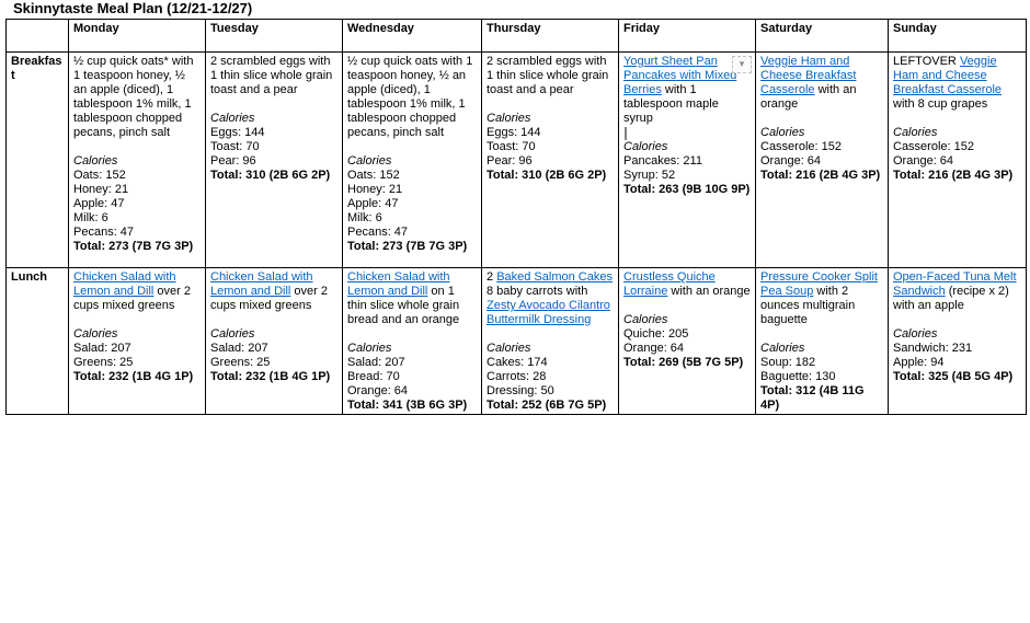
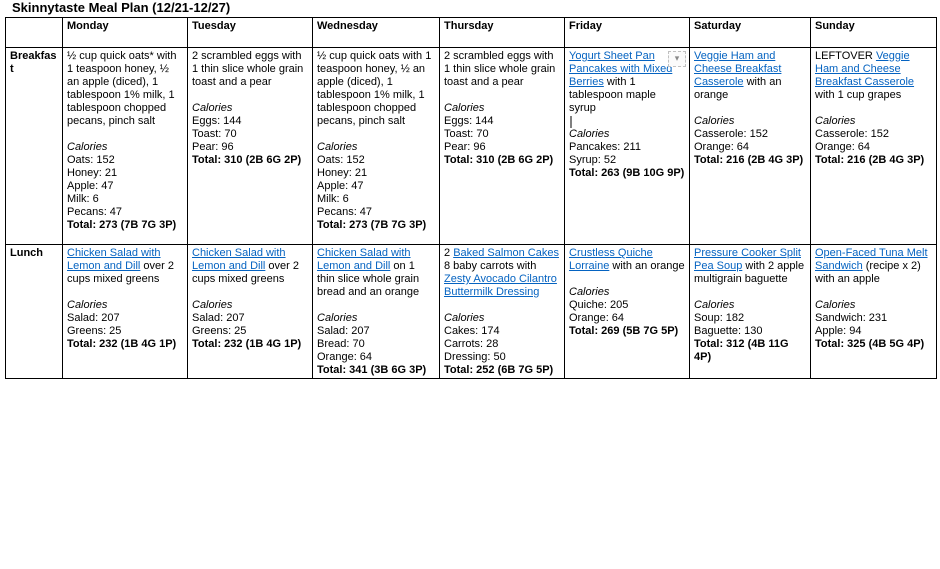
  Skinnytaste Meal Plan (12/21-12/27)
  	Monday	Tuesday	Wednesday	Thursday	Friday	Saturday	Sunday
- Breakfast	½ cup quick oats* with 1 teaspoon honey, ½ an apple (diced), 1 tablespoon 1% milk, 1 tablespoon chopped pecans, pinch saltCaloriesOats: 152Honey: 21Apple: 47Milk: 6Pecans: 47Total: 273 (7B 7G 3P)	2 scrambled eggs with 1 thin slice whole grain toast and a pearCaloriesEggs: 144Toast: 70Pear: 96Total: 310 (2B 6G 2P)	½ cup quick oats with 1 teaspoon honey, ½ an apple (diced), 1 tablespoon 1% milk, 1 tablespoon chopped pecans, pinch saltCaloriesOats: 152Honey: 21Apple: 47Milk: 6Pecans: 47Total: 273 (7B 7G 3P)	2 scrambled eggs with 1 thin slice whole grain toast and a pearCaloriesEggs: 144Toast: 70Pear: 96Total: 310 (2B 6G 2P)	Yogurt Sheet Pan Pancakes with Mixed Berries with 1 tablespoon maple syrupCaloriesPancakes: 211Syrup: 52Total: 263 (9B 10G 9P)▾	Veggie Ham and Cheese Breakfast Casserole with an orangeCaloriesCasserole: 152Orange: 64Total: 216 (2B 4G 3P)	LEFTOVER Veggie Ham and Cheese Breakfast Casserole with 8 cup grapesCaloriesCasserole: 152Orange: 64Total: 216 (2B 4G 3P)
+ Breakfast	½ cup quick oats* with 1 teaspoon honey, ½ an apple (diced), 1 tablespoon 1% milk, 1 tablespoon chopped pecans, pinch saltCaloriesOats: 152Honey: 21Apple: 47Milk: 6Pecans: 47Total: 273 (7B 7G 3P)	2 scrambled eggs with 1 thin slice whole grain toast and a pearCaloriesEggs: 144Toast: 70Pear: 96Total: 310 (2B 6G 2P)	½ cup quick oats with 1 teaspoon honey, ½ an apple (diced), 1 tablespoon 1% milk, 1 tablespoon chopped pecans, pinch saltCaloriesOats: 152Honey: 21Apple: 47Milk: 6Pecans: 47Total: 273 (7B 7G 3P)	2 scrambled eggs with 1 thin slice whole grain toast and a pearCaloriesEggs: 144Toast: 70Pear: 96Total: 310 (2B 6G 2P)	Yogurt Sheet Pan Pancakes with Mixed Berries with 1 tablespoon maple syrupCaloriesPancakes: 211Syrup: 52Total: 263 (9B 10G 9P)▾	Veggie Ham and Cheese Breakfast Casserole with an orangeCaloriesCasserole: 152Orange: 64Total: 216 (2B 4G 3P)	LEFTOVER Veggie Ham and Cheese Breakfast Casserole with 1 cup grapesCaloriesCasserole: 152Orange: 64Total: 216 (2B 4G 3P)
- Lunch	Chicken Salad with Lemon and Dill over 2 cups mixed greensCaloriesSalad: 207Greens: 25Total: 232 (1B 4G 1P)	Chicken Salad with Lemon and Dill over 2 cups mixed greensCaloriesSalad: 207Greens: 25Total: 232 (1B 4G 1P)	Chicken Salad with Lemon and Dill on 1 thin slice whole grain bread and an orangeCaloriesSalad: 207Bread: 70Orange: 64Total: 341 (3B 6G 3P)	2 Baked Salmon Cakes 8 baby carrots with Zesty Avocado Cilantro Buttermilk DressingCaloriesCakes: 174Carrots: 28Dressing: 50Total: 252 (6B 7G 5P)	Crustless Quiche Lorraine with an orangeCaloriesQuiche: 205Orange: 64Total: 269 (5B 7G 5P)	Pressure Cooker Split Pea Soup with 2 ounces multigrain baguetteCaloriesSoup: 182Baguette: 130Total: 312 (4B 11G 4P)	Open-Faced Tuna Melt Sandwich (recipe x 2) with an appleCaloriesSandwich: 231Apple: 94Total: 325 (4B 5G 4P)
+ Lunch	Chicken Salad with Lemon and Dill over 2 cups mixed greensCaloriesSalad: 207Greens: 25Total: 232 (1B 4G 1P)	Chicken Salad with Lemon and Dill over 2 cups mixed greensCaloriesSalad: 207Greens: 25Total: 232 (1B 4G 1P)	Chicken Salad with Lemon and Dill on 1 thin slice whole grain bread and an orangeCaloriesSalad: 207Bread: 70Orange: 64Total: 341 (3B 6G 3P)	2 Baked Salmon Cakes 8 baby carrots with Zesty Avocado Cilantro Buttermilk DressingCaloriesCakes: 174Carrots: 28Dressing: 50Total: 252 (6B 7G 5P)	Crustless Quiche Lorraine with an orangeCaloriesQuiche: 205Orange: 64Total: 269 (5B 7G 5P)	Pressure Cooker Split Pea Soup with 2 apple multigrain baguetteCaloriesSoup: 182Baguette: 130Total: 312 (4B 11G 4P)	Open-Faced Tuna Melt Sandwich (recipe x 2) with an appleCaloriesSandwich: 231Apple: 94Total: 325 (4B 5G 4P)
